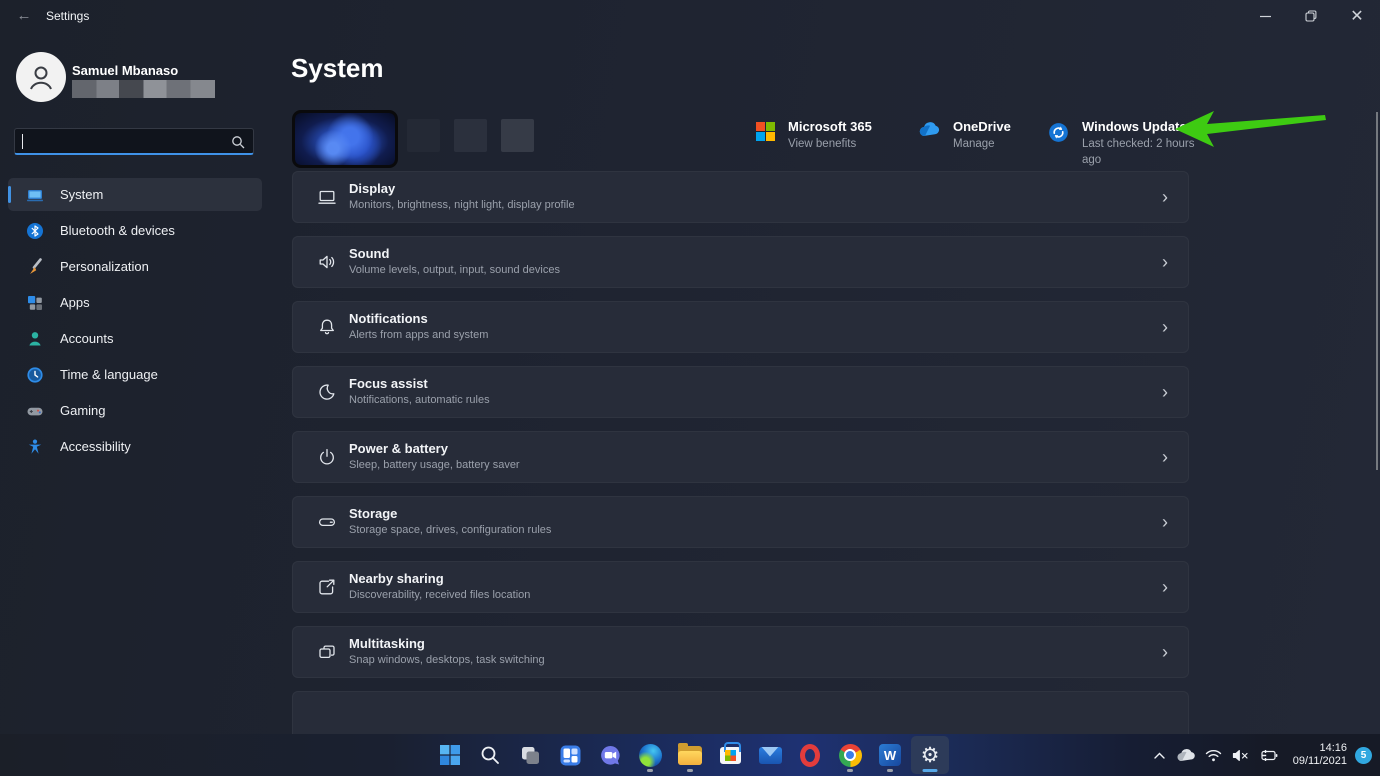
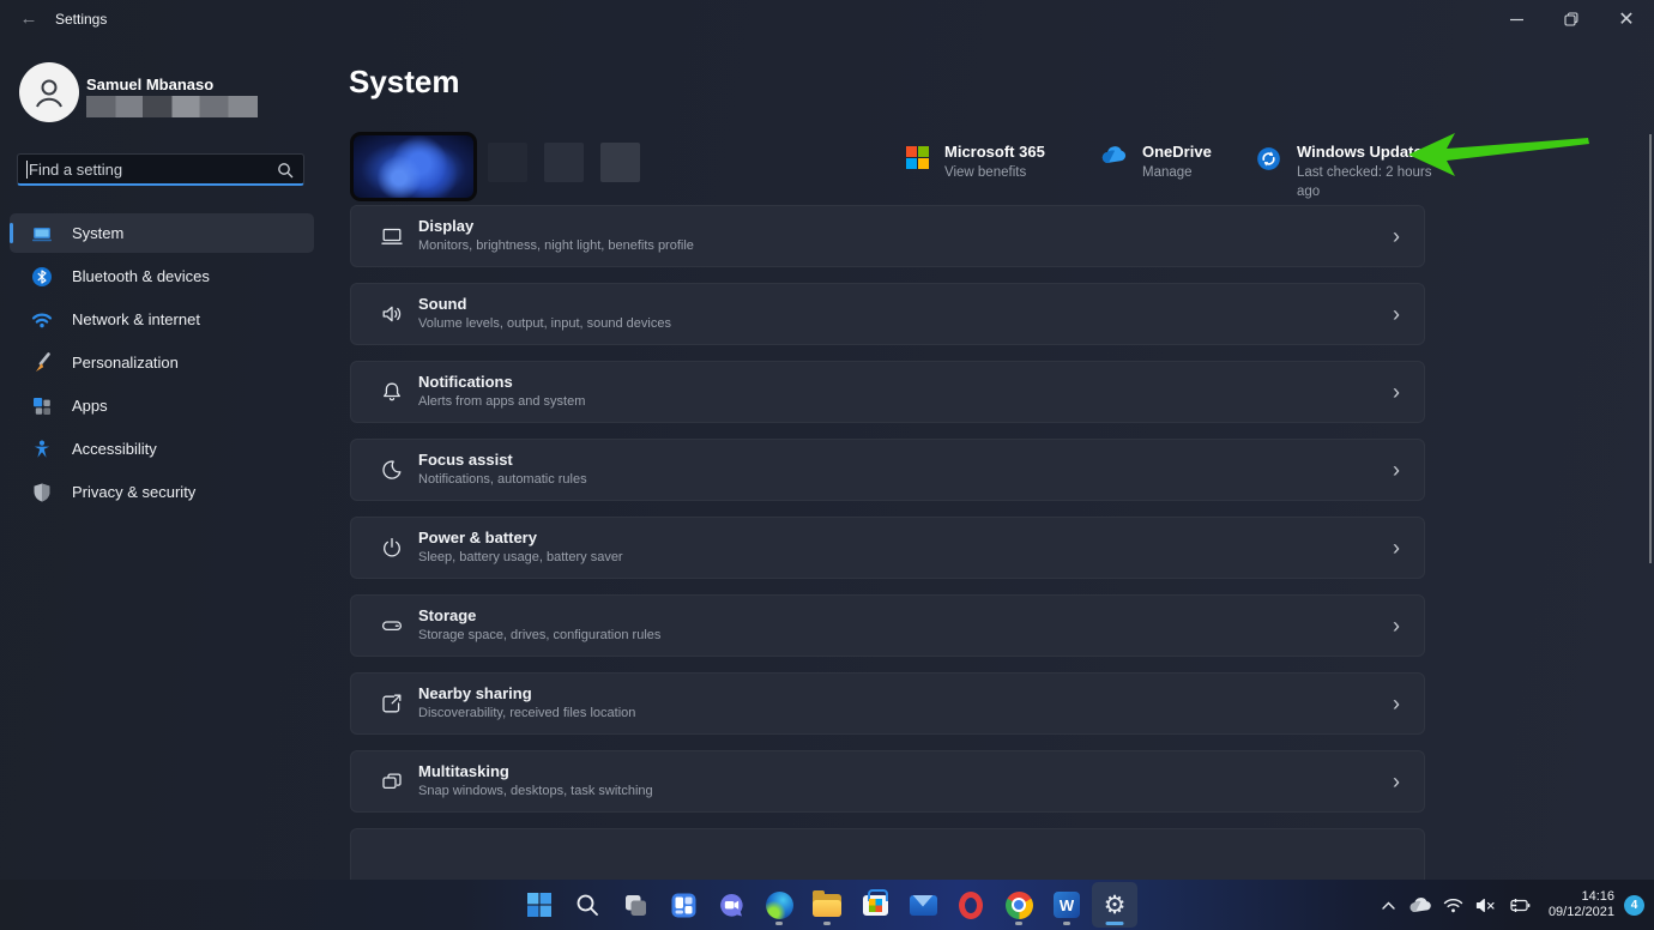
  ←
  Settings
  ✕
  Samuel Mbanaso
+ Find a setting
  System
  Bluetooth & devices
+ Network & internet
  Personalization
  Apps
- Accounts
- Time & language
- Gaming
  Accessibility
+ Privacy & security
  System
  Microsoft 365
  View benefits
  OneDrive
  Manage
  Windows Updat
  Last checked: 2 hours ago
  Display
- Monitors, brightness, night light, display profile
+ Monitors, brightness, night light, benefits profile
  ›
  Sound
  Volume levels, output, input, sound devices
  ›
  Notifications
  Alerts from apps and system
  ›
  Focus assist
  Notifications, automatic rules
  ›
  Power & battery
  Sleep, battery usage, battery saver
  ›
  Storage
  Storage space, drives, configuration rules
  ›
  Nearby sharing
  Discoverability, received files location
  ›
  Multitasking
  Snap windows, desktops, task switching
  ›
  W
  ⚙
  14:16
- 09/11/2021
+ 09/12/2021
- 5
+ 4
